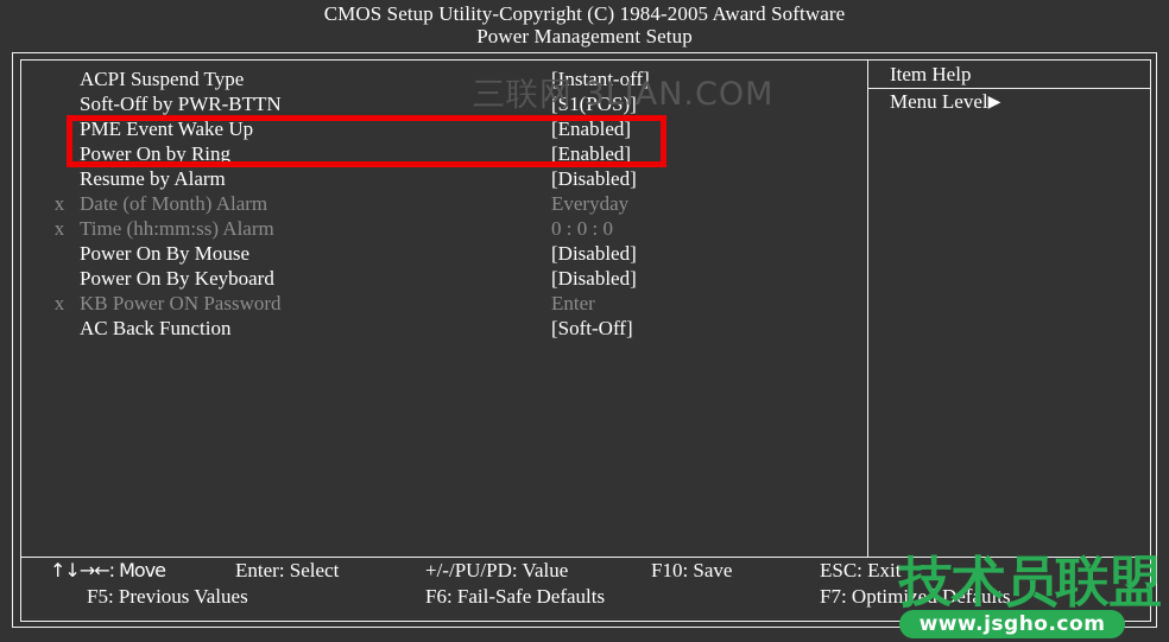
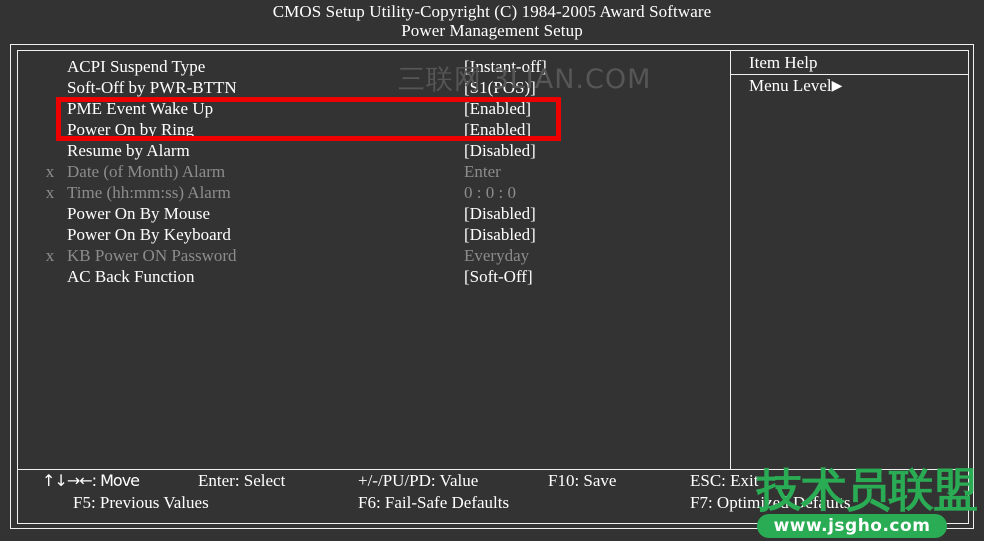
  CMOS Setup Utility-Copyright (C) 1984-2005 Award Software
  Power Management Setup
  ACPI Suspend Type
  [Instant-off]
  Soft-Off by PWR-BTTN
  [S1(POS)]
  PME Event Wake Up
  [Enabled]
  Power On by Ring
  [Enabled]
  Resume by Alarm
  [Disabled]
  x
  Date (of Month) Alarm
- Everyday
+ Enter
  x
  Time (hh:mm:ss) Alarm
  0 : 0 : 0
  Power On By Mouse
  [Disabled]
  Power On By Keyboard
  [Disabled]
  x
  KB Power ON Password
- Enter
+ Everyday
  AC Back Function
  [Soft-Off]
  Item Help
  Menu Level▶
  ↑↓→←: Move
  Enter: Select
  +/-/PU/PD: Value
  F10: Save
  ESC: Exit
  F5: Previous Values
  F6: Fail-Safe Defaults
  F7: Optimized Defaults
  三联网 3LIAN.COM
  技术员联盟
  www.jsgho.com
